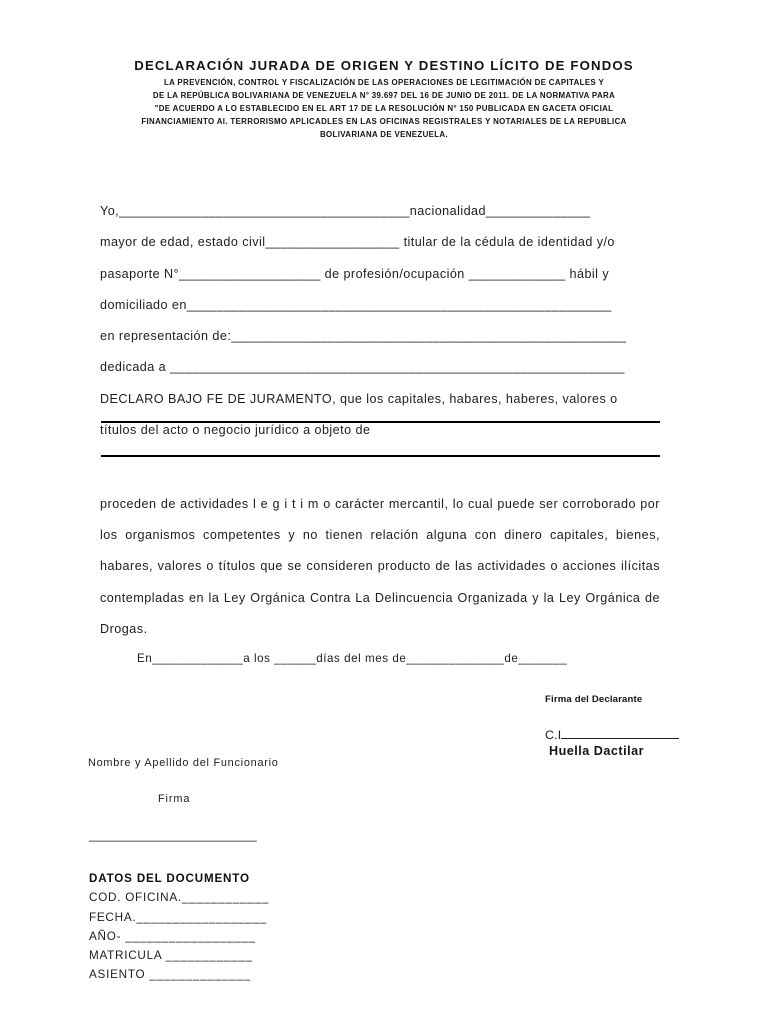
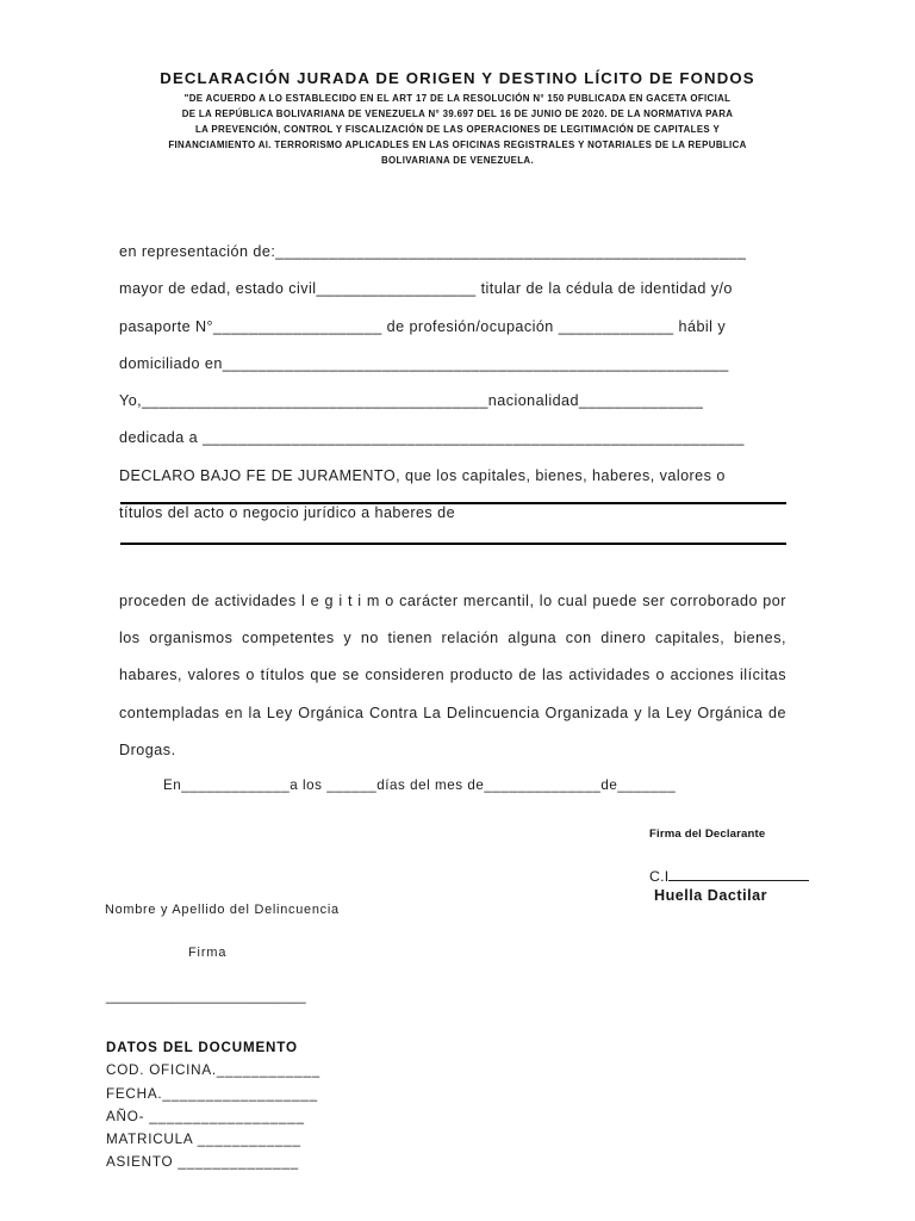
  DECLARACIÓN JURADA DE ORIGEN Y DESTINO LÍCITO DE FONDOS
- LA PREVENCIÓN, CONTROL Y FISCALIZACIÓN DE LAS OPERACIONES DE LEGITIMACIÓN DE CAPITALES Y
+ "DE ACUERDO A LO ESTABLECIDO EN EL ART 17 DE LA RESOLUCIÓN N° 150 PUBLICADA EN GACETA OFICIAL
- DE LA REPÚBLICA BOLIVARIANA DE VENEZUELA N° 39.697 DEL 16 DE JUNIO DE 2011. DE LA NORMATIVA PARA
+ DE LA REPÚBLICA BOLIVARIANA DE VENEZUELA N° 39.697 DEL 16 DE JUNIO DE 2020. DE LA NORMATIVA PARA
- "DE ACUERDO A LO ESTABLECIDO EN EL ART 17 DE LA RESOLUCIÓN N° 150 PUBLICADA EN GACETA OFICIAL
+ LA PREVENCIÓN, CONTROL Y FISCALIZACIÓN DE LAS OPERACIONES DE LEGITIMACIÓN DE CAPITALES Y
  FINANCIAMIENTO Al. TERRORISMO APLICADLES EN LAS OFICINAS REGISTRALES Y NOTARIALES DE LA REPUBLICA
  BOLIVARIANA DE VENEZUELA.
- Yo,_______________________________________nacionalidad______________
+ en representación de:_____________________________________________________
  mayor de edad, estado civil__________________ titular de la cédula de identidad y/o
  pasaporte N°___________________ de profesión/ocupación _____________ hábil y
  domiciliado en_________________________________________________________
- en representación de:_____________________________________________________
+ Yo,_______________________________________nacionalidad______________
  dedicada a _____________________________________________________________
- DECLARO BAJO FE DE JURAMENTO, que los capitales, habares, haberes, valores o
+ DECLARO BAJO FE DE JURAMENTO, que los capitales, bienes, haberes, valores o
- títulos del acto o negocio jurídico a objeto de
+ títulos del acto o negocio jurídico a haberes de
  proceden de actividades l e g i t i m o carácter mercantil, lo cual puede ser corroborado por los organismos competentes y no tienen relación alguna con dinero capitales, bienes, habares, valores o títulos que se consideren producto de las actividades o acciones ilícitas contempladas en la Ley Orgánica Contra La Delincuencia Organizada y la Ley Orgánica de Drogas.
  En_____________a los ______días del mes de______________de_______
  Firma del Declarante
  C.I
  Huella Dactilar
- Nombre y Apellido del Funcionario
+ Nombre y Apellido del Delincuencia
  Firma
  ________________________
  DATOS DEL DOCUMENTO
  COD. OFICINA.____________
  FECHA.__________________
  AÑO- __________________
  MATRICULA ____________
  ASIENTO ______________
